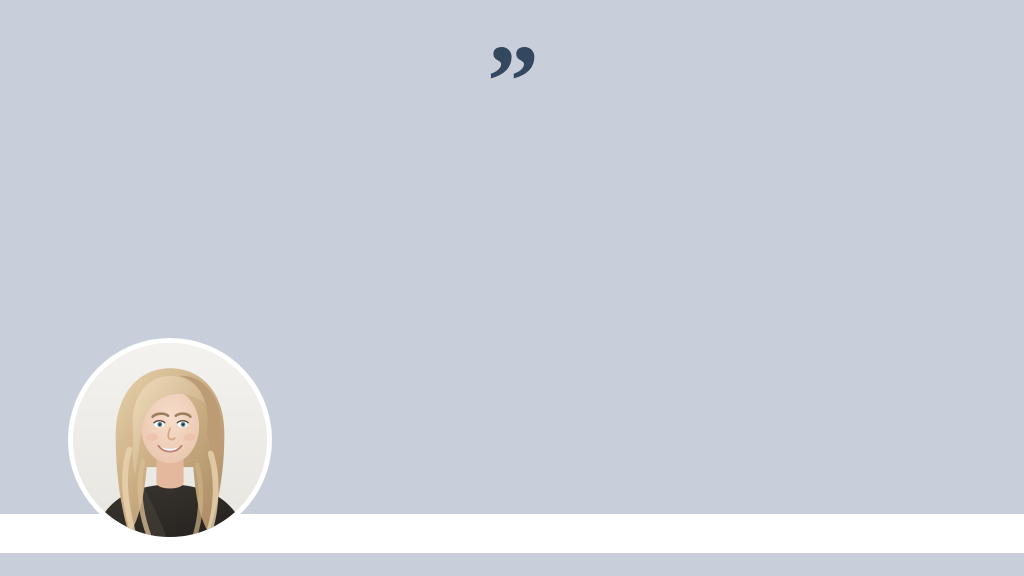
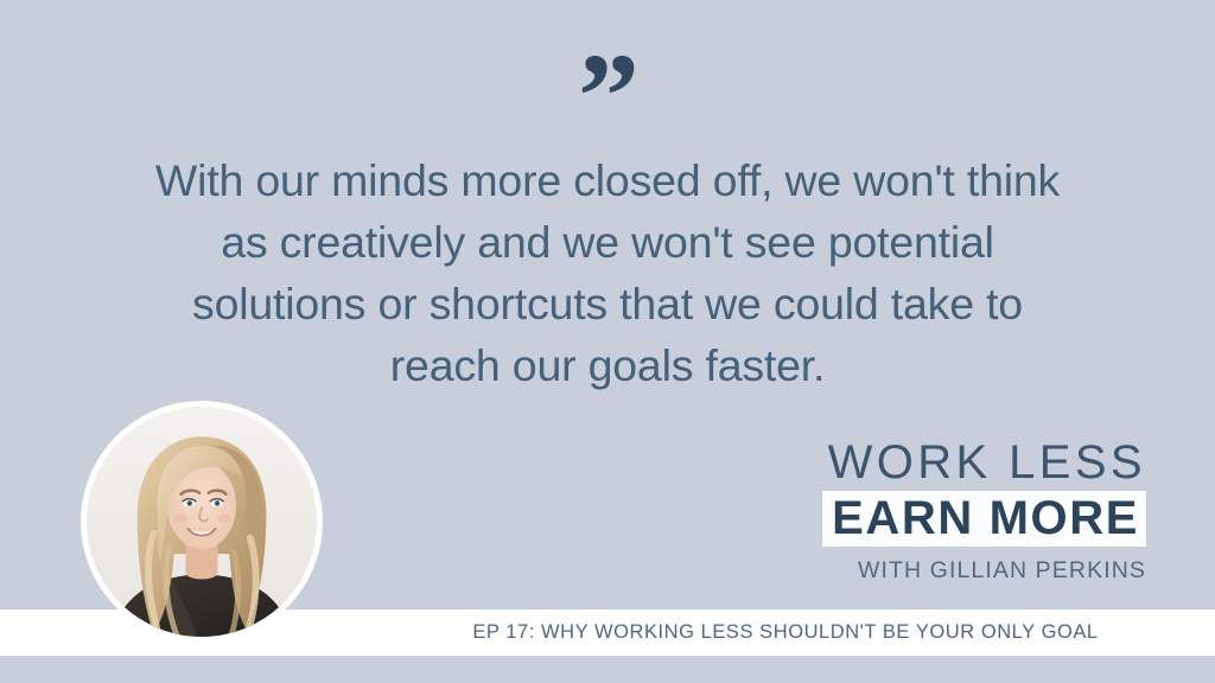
  ”
+ With our minds more closed off, we won't think
+ as creatively and we won't see potential
+ solutions or shortcuts that we could take to
+ reach our goals faster.
+ WORK LESS
+ EARN MORE
+ WITH GILLIAN PERKINS
+ EP 17: WHY WORKING LESS SHOULDN'T BE YOUR ONLY GOAL
